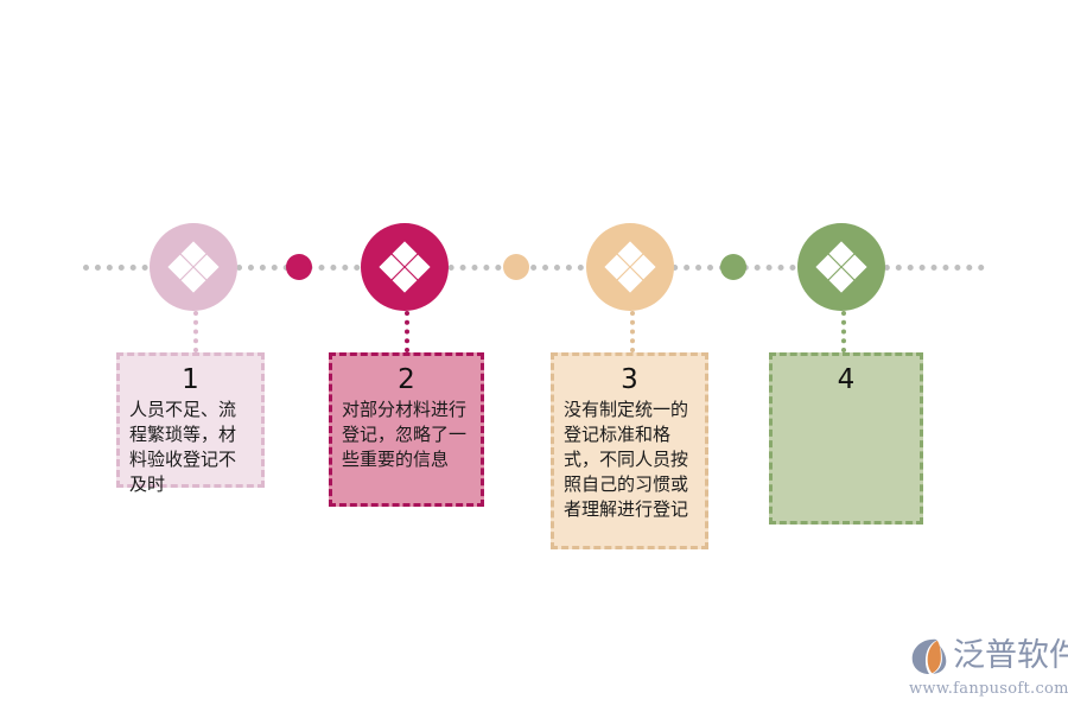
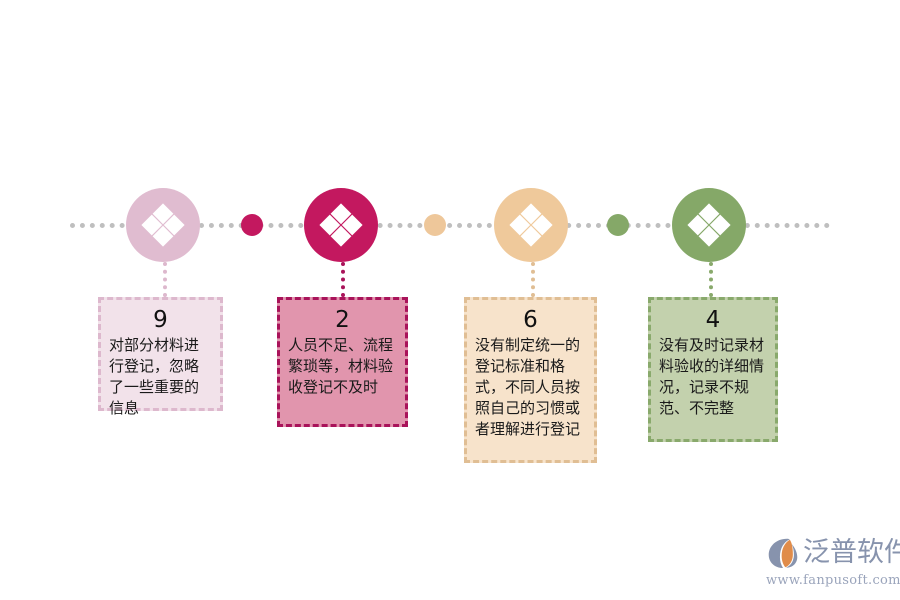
- 1
+ 9
- 人员不足、流程繁琐等，材料验收登记不及时
+ 对部分材料进行登记，忽略了一些重要的信息
  2
- 对部分材料进行登记，忽略了一些重要的信息
+ 人员不足、流程繁琐等，材料验收登记不及时
- 3
+ 6
  没有制定统一的登记标准和格式，不同人员按照自己的习惯或者理解进行登记
  4
+ 没有及时记录材料验收的详细情况，记录不规范、不完整
  泛普软件
  www.fanpusoft.com
